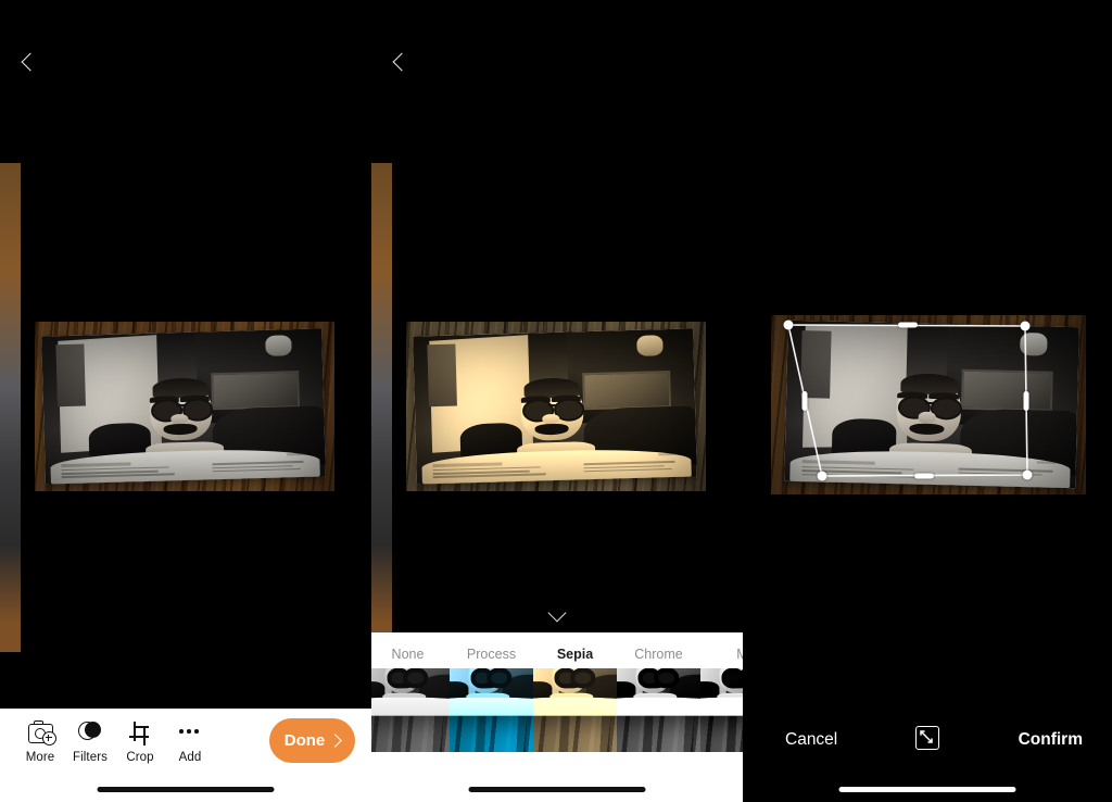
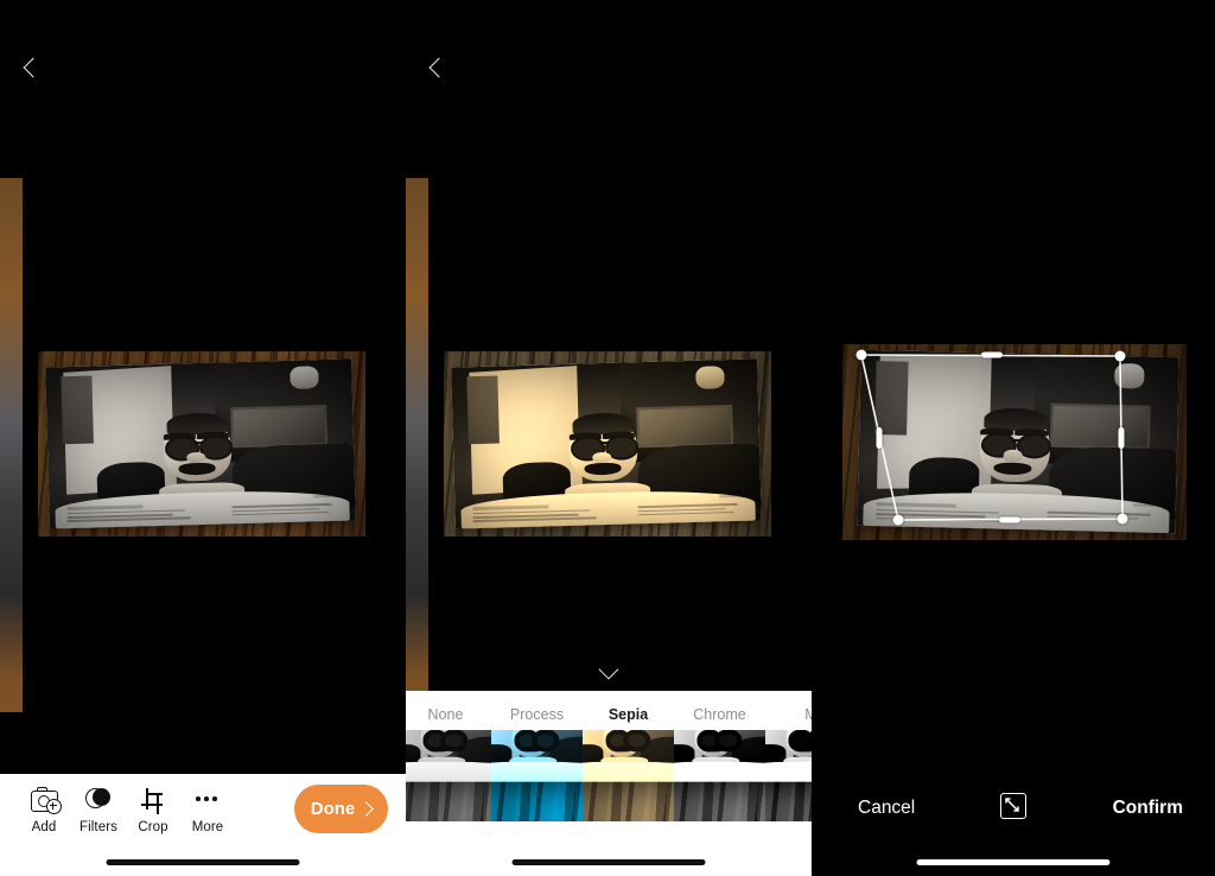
- More
+ Add
  Filters
  Crop
- Add
+ More
  Done
  None
  Process
  Sepia
  Chrome
  Cancel
  Confirm
